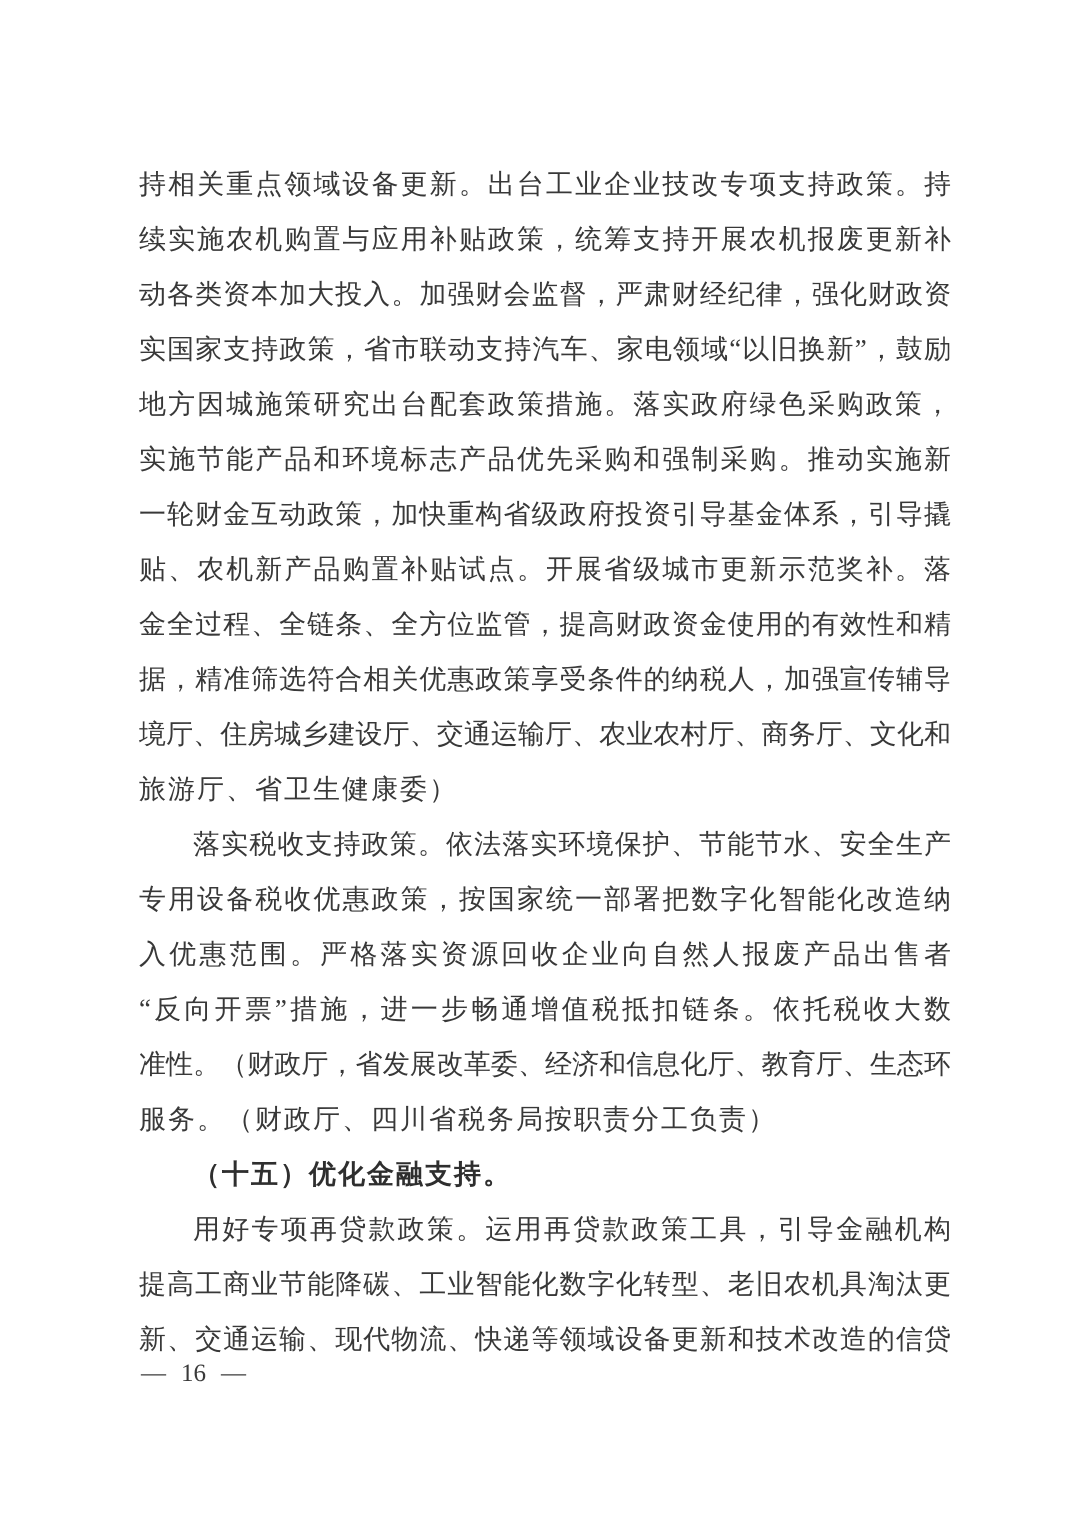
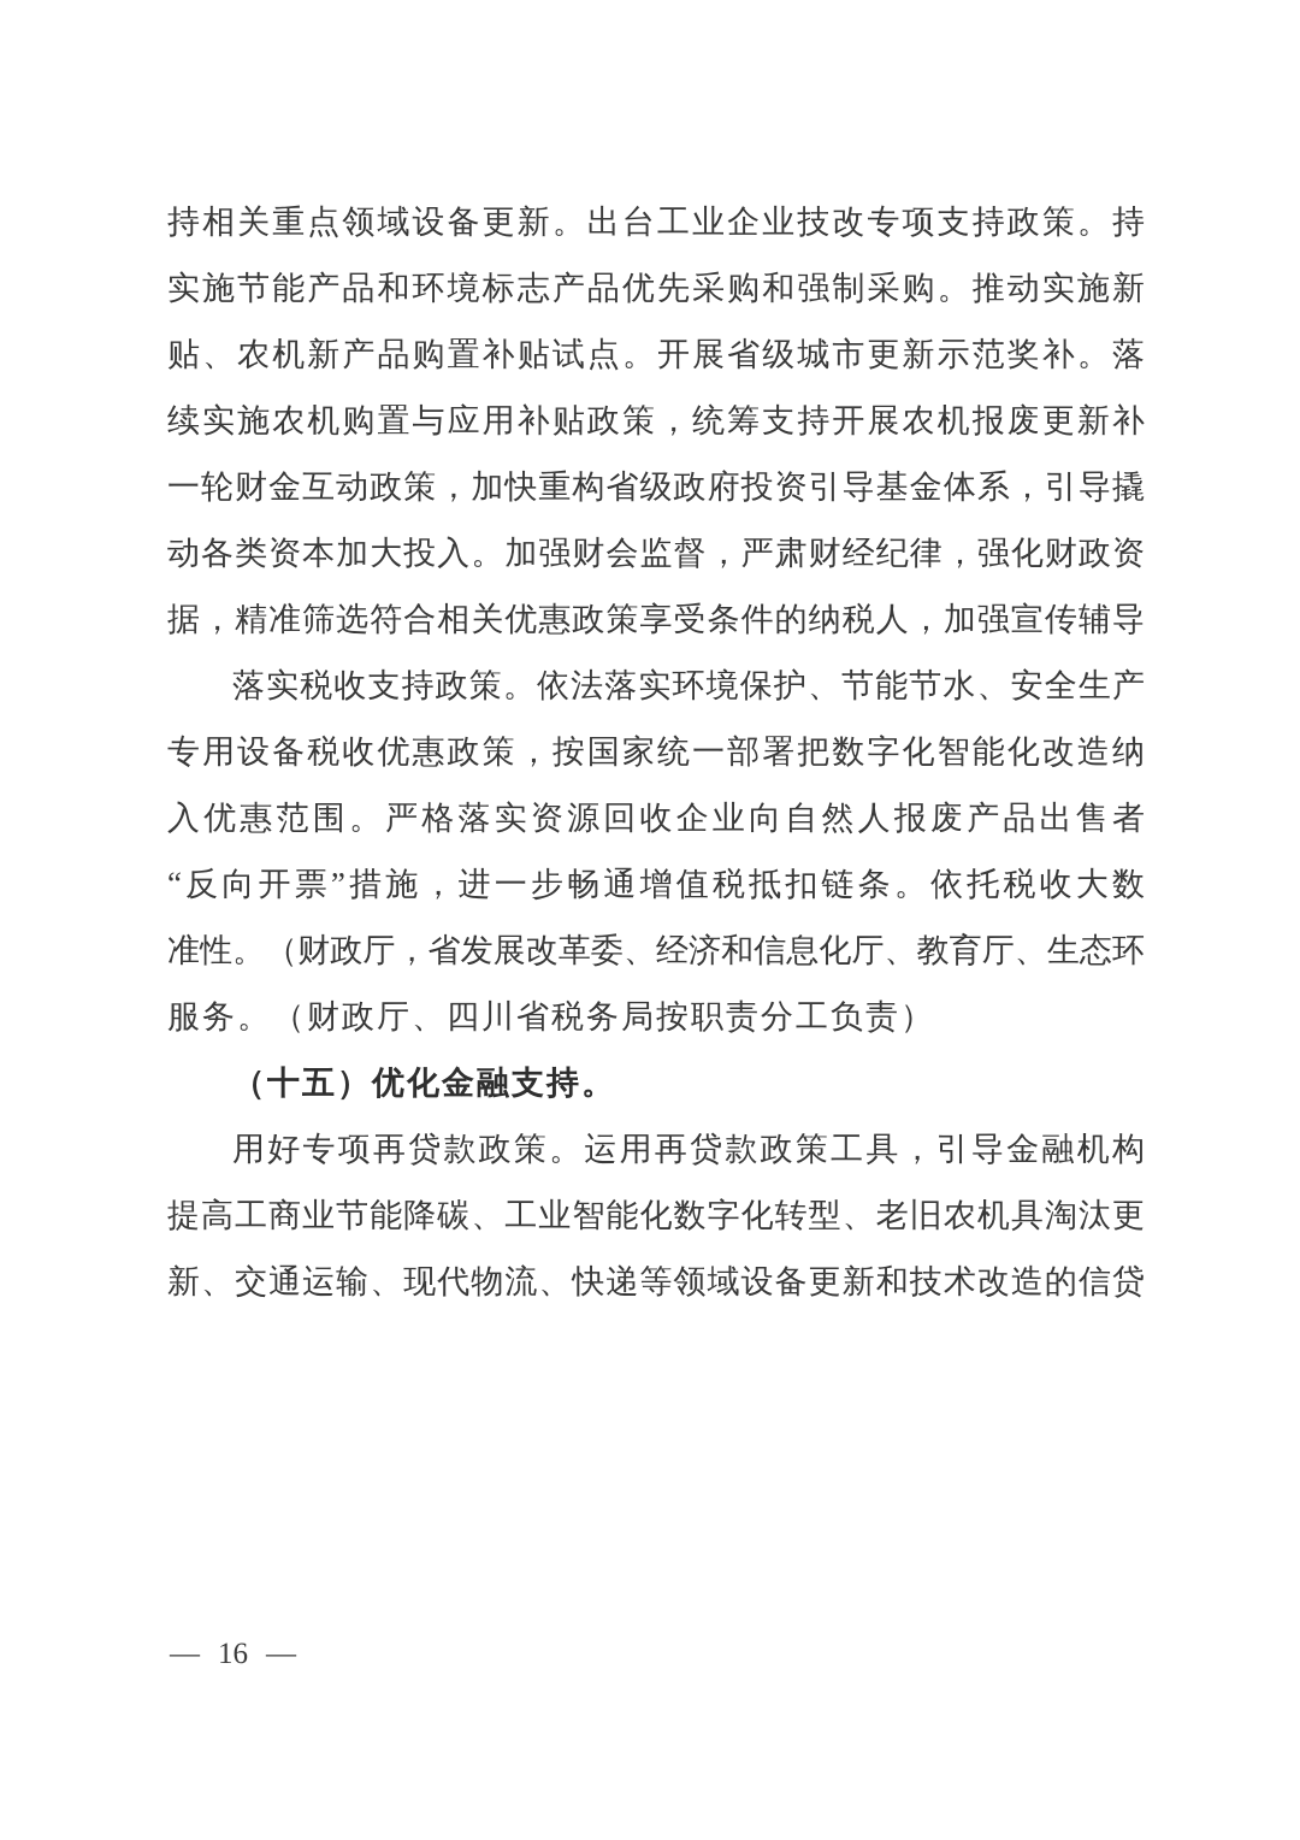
  持相关重点领域设备更新。出台工业企业技改专项支持政策。持
- 续实施农机购置与应用补贴政策，统筹支持开展农机报废更新补
+ 实施节能产品和环境标志产品优先采购和强制采购。推动实施新
- 动各类资本加大投入。加强财会监督，严肃财经纪律，强化财政资
+ 贴、农机新产品购置补贴试点。开展省级城市更新示范奖补。落
- 实国家支持政策，省市联动支持汽车、家电领域“以旧换新”，鼓励
- 地方因城施策研究出台配套政策措施。落实政府绿色采购政策，
- 实施节能产品和环境标志产品优先采购和强制采购。推动实施新
+ 续实施农机购置与应用补贴政策，统筹支持开展农机报废更新补
  一轮财金互动政策，加快重构省级政府投资引导基金体系，引导撬
- 贴、农机新产品购置补贴试点。开展省级城市更新示范奖补。落
+ 动各类资本加大投入。加强财会监督，严肃财经纪律，强化财政资
- 金全过程、全链条、全方位监管，提高财政资金使用的有效性和精
  据，精准筛选符合相关优惠政策享受条件的纳税人，加强宣传辅导
- 境厅、住房城乡建设厅、交通运输厅、农业农村厅、商务厅、文化和
- 旅游厅、省卫生健康委）
  落实税收支持政策。依法落实环境保护、节能节水、安全生产
  专用设备税收优惠政策，按国家统一部署把数字化智能化改造纳
  入优惠范围。严格落实资源回收企业向自然人报废产品出售者
  “反向开票”措施，进一步畅通增值税抵扣链条。依托税收大数
  准性。（财政厅，省发展改革委、经济和信息化厅、教育厅、生态环
  服务。（财政厅、四川省税务局按职责分工负责）
  （十五）优化金融支持。
  用好专项再贷款政策。运用再贷款政策工具，引导金融机构
  提高工商业节能降碳、工业智能化数字化转型、老旧农机具淘汰更
  新、交通运输、现代物流、快递等领域设备更新和技术改造的信贷
  — 16 —
